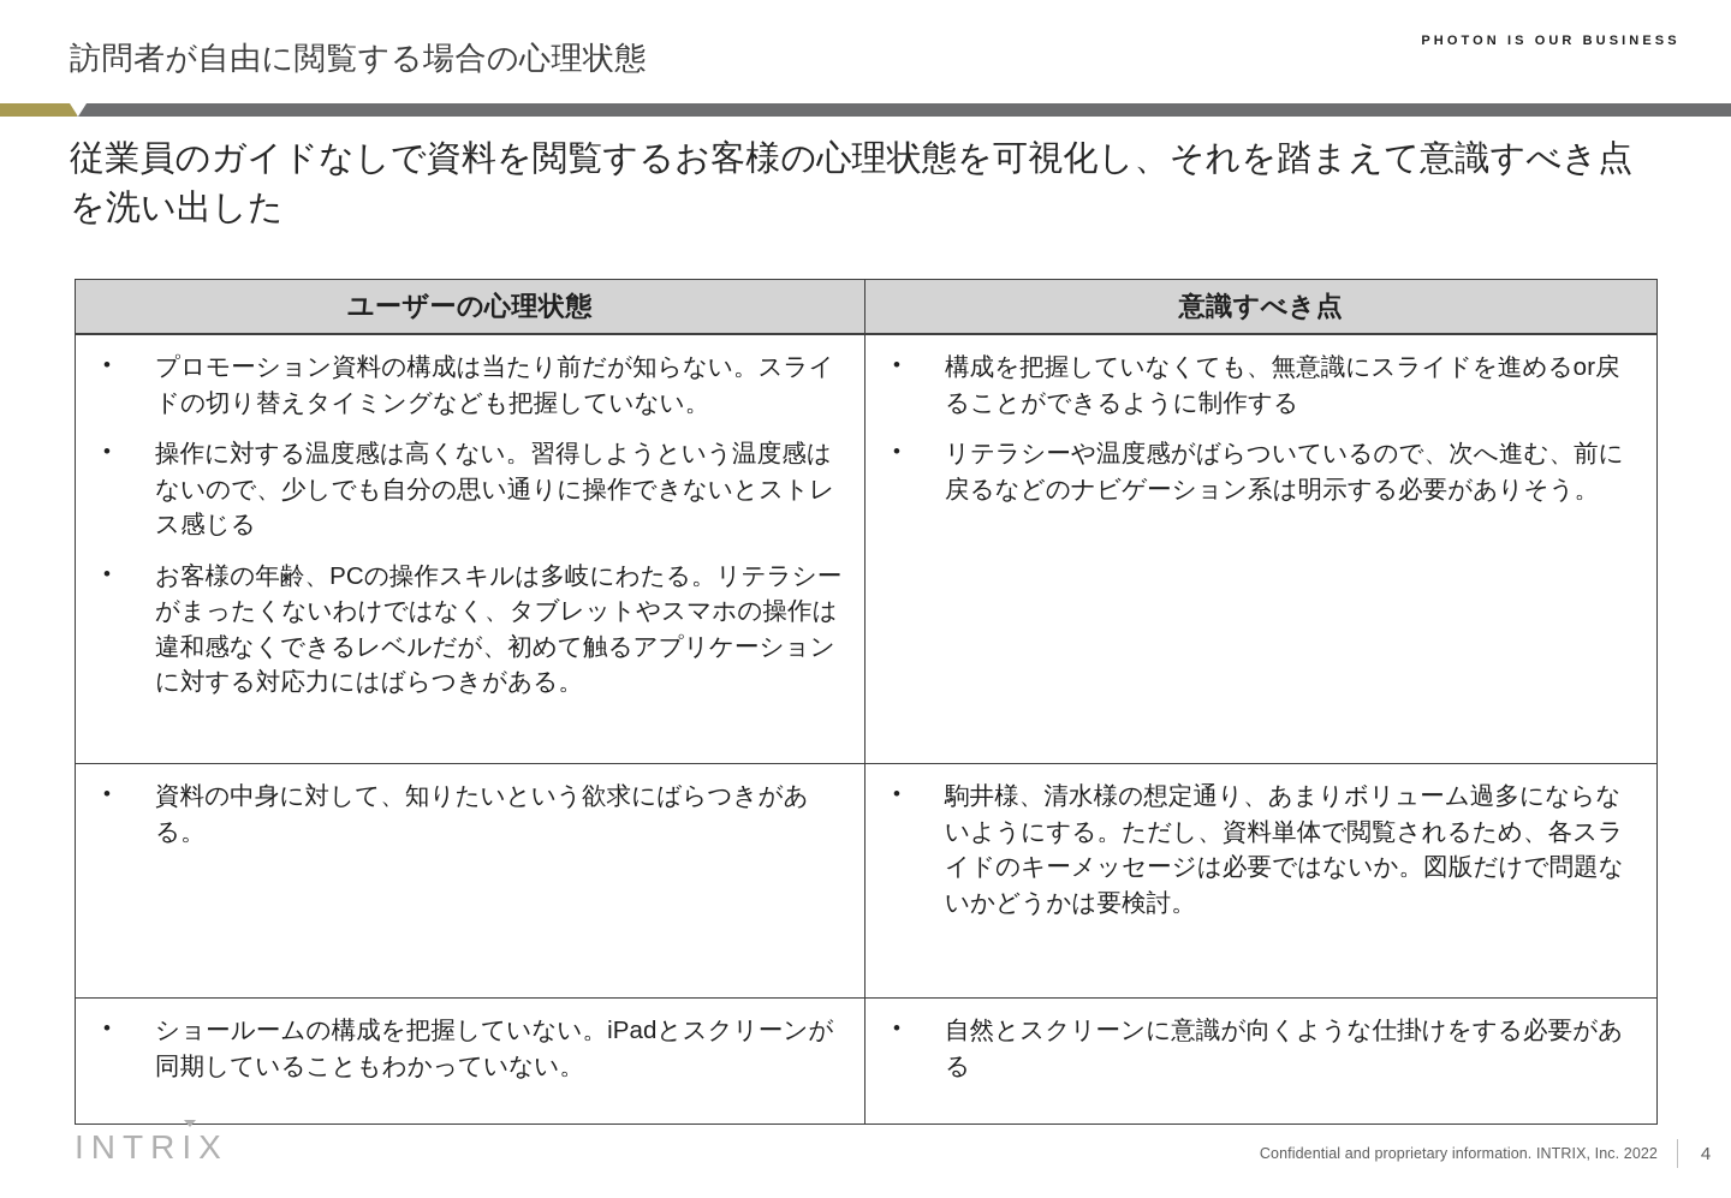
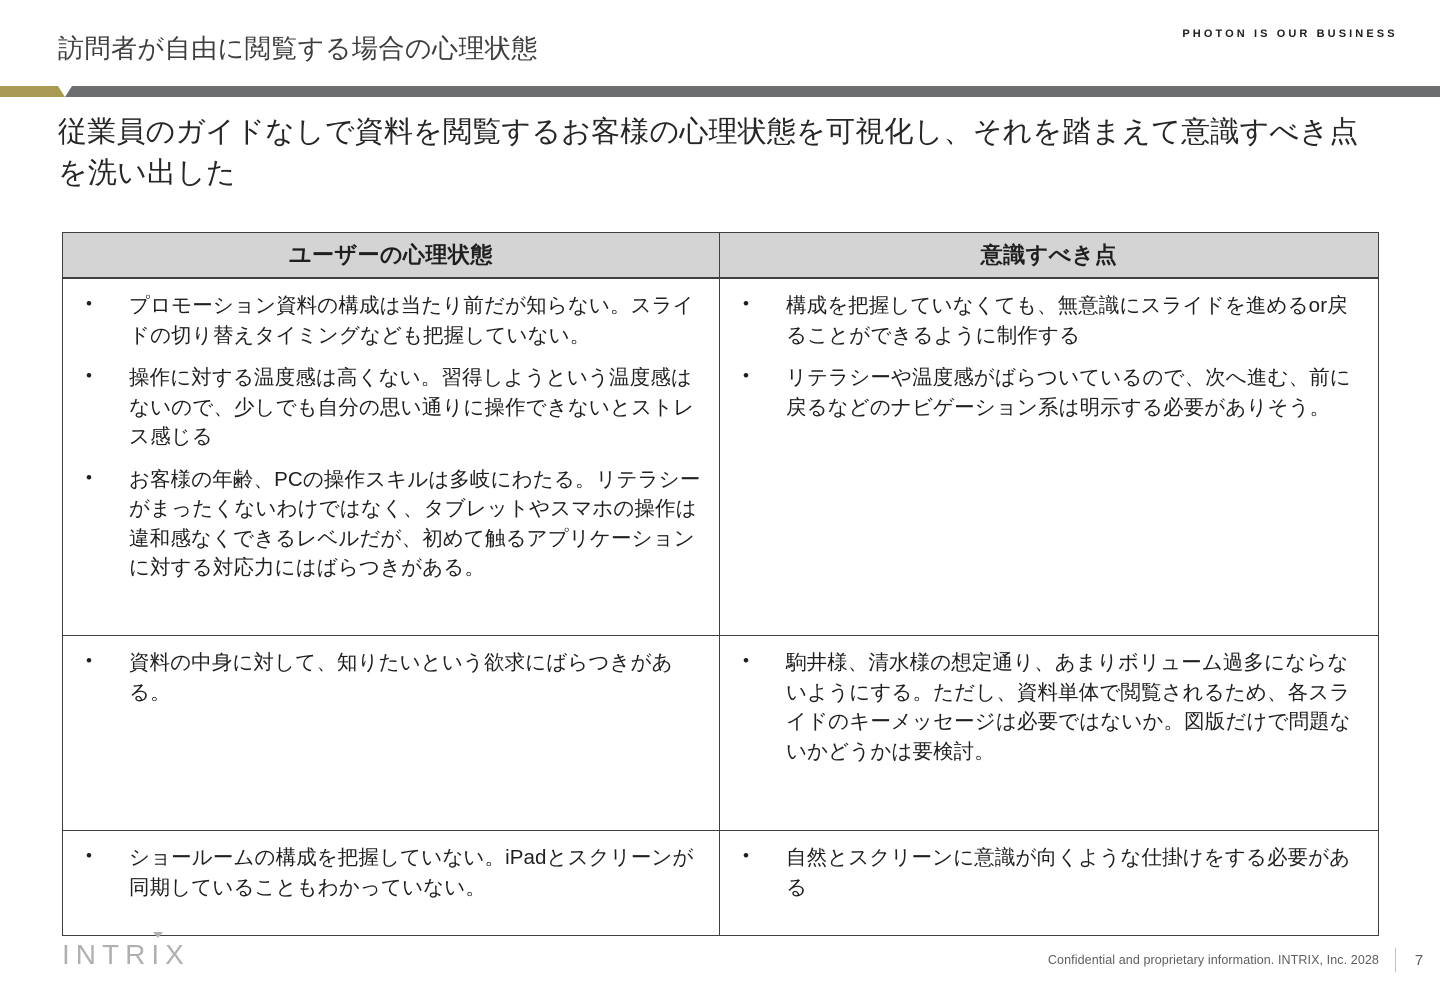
  訪問者が自由に閲覧する場合の心理状態
  PHOTON IS OUR BUSINESS
  従業員のガイドなしで資料を閲覧するお客様の心理状態を可視化し、それを踏まえて意識すべき点を洗い出した
  ユーザーの心理状態	意識すべき点
  プロモーション資料の構成は当たり前だが知らない。スライドの切り替えタイミングなども把握していない。 操作に対する温度感は高くない。習得しようという温度感はないので、少しでも自分の思い通りに操作できないとストレス感じる お客様の年齢、PCの操作スキルは多岐にわたる。リテラシーがまったくないわけではなく、タブレットやスマホの操作は違和感なくできるレベルだが、初めて触るアプリケーションに対する対応力にはばらつきがある。	構成を把握していなくても、無意識にスライドを進めるor戻ることができるように制作する リテラシーや温度感がばらついているので、次へ進む、前に戻るなどのナビゲーション系は明示する必要がありそう。
  資料の中身に対して、知りたいという欲求にばらつきがある。	駒井様、清水様の想定通り、あまりボリューム過多にならないようにする。ただし、資料単体で閲覧されるため、各スライドのキーメッセージは必要ではないか。図版だけで問題ないかどうかは要検討。
  ショールームの構成を把握していない。iPadとスクリーンが同期していることもわかっていない。	自然とスクリーンに意識が向くような仕掛けをする必要がある
  INTRIX
- Confidential and proprietary information. INTRIX, Inc. 2022
+ Confidential and proprietary information. INTRIX, Inc. 2028
- 4
+ 7
